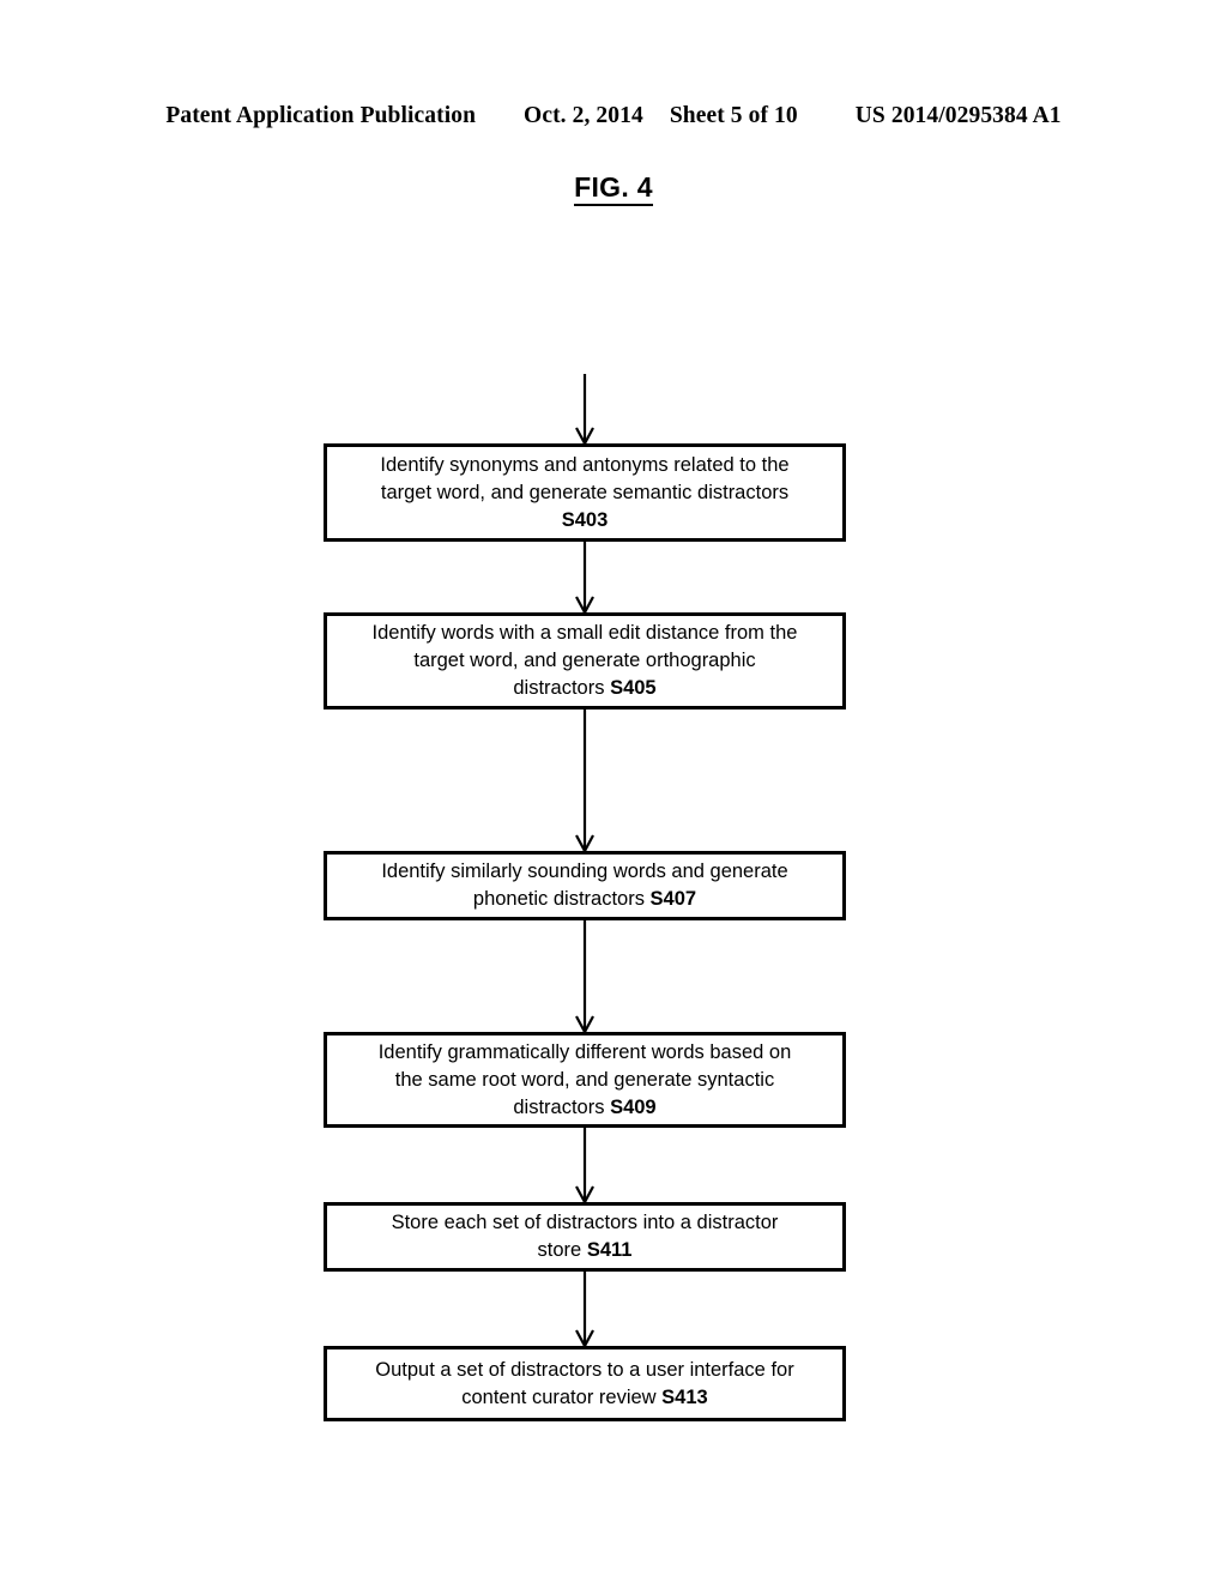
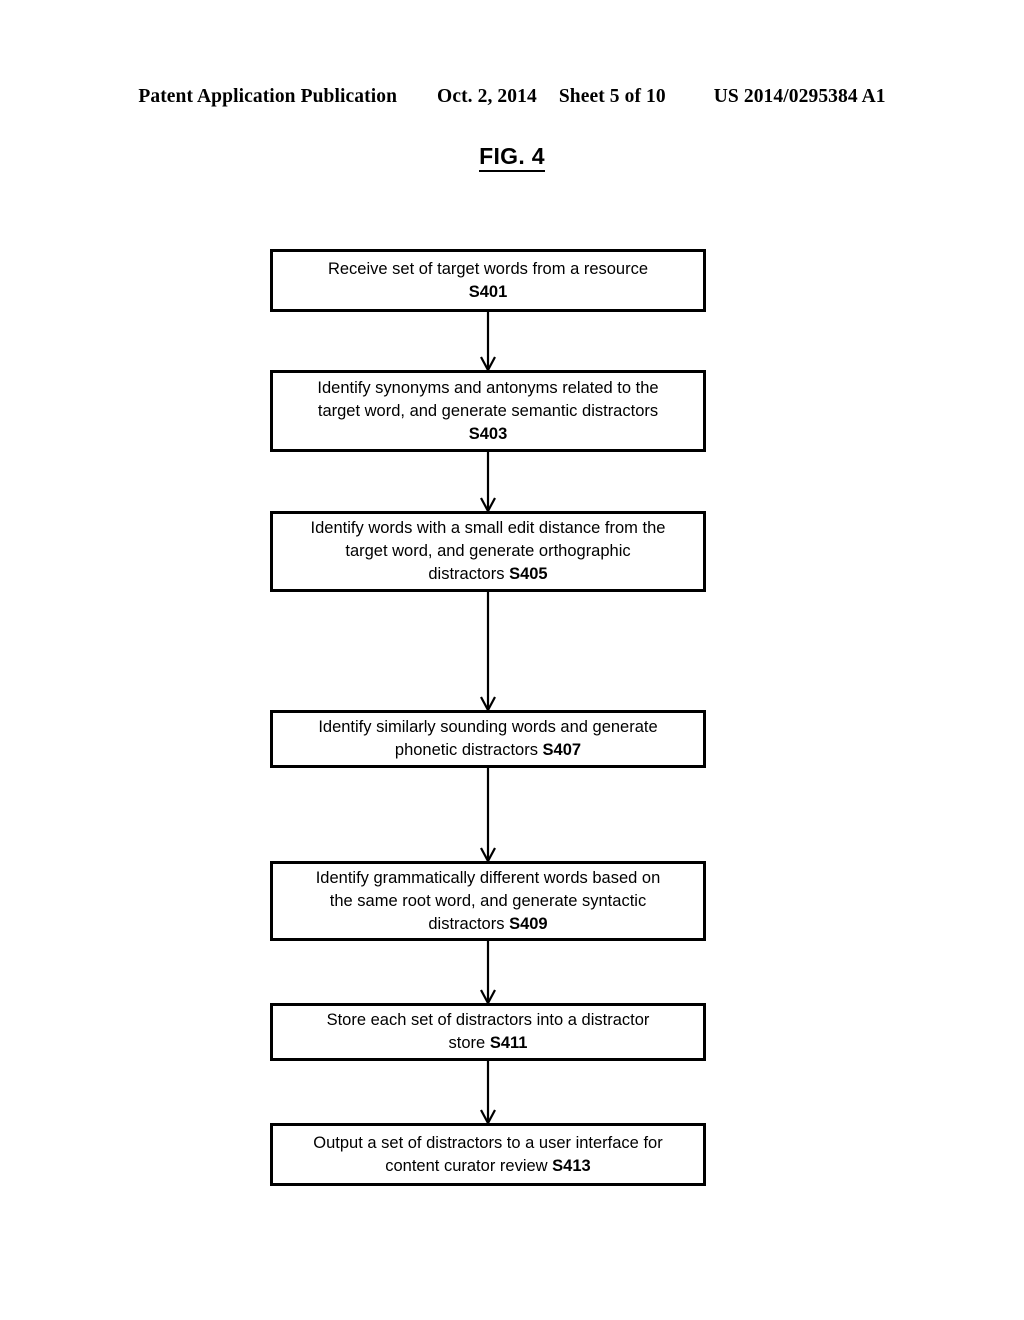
  Patent Application Publication
  Oct. 2, 2014
  Sheet 5 of 10
  US 2014/0295384 A1
  FIG. 4
+ Receive set of target words from a resource
+ S401
  Identify synonyms and antonyms related to the
  target word, and generate semantic distractors
  S403
  Identify words with a small edit distance from the
  target word, and generate orthographic
  distractors S405
  Identify similarly sounding words and generate
  phonetic distractors S407
  Identify grammatically different words based on
  the same root word, and generate syntactic
  distractors S409
  Store each set of distractors into a distractor
  store S411
  Output a set of distractors to a user interface for
  content curator review S413
